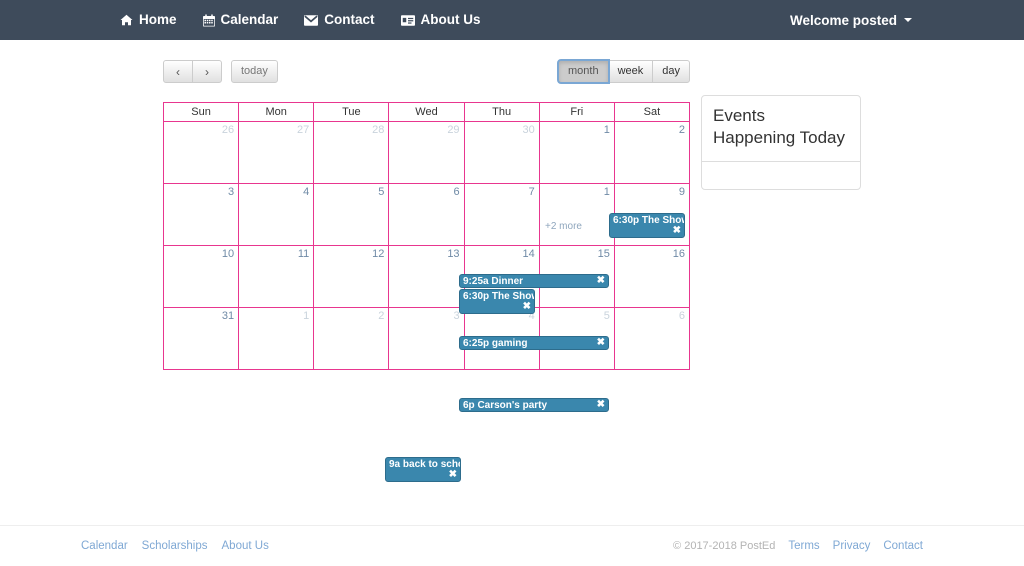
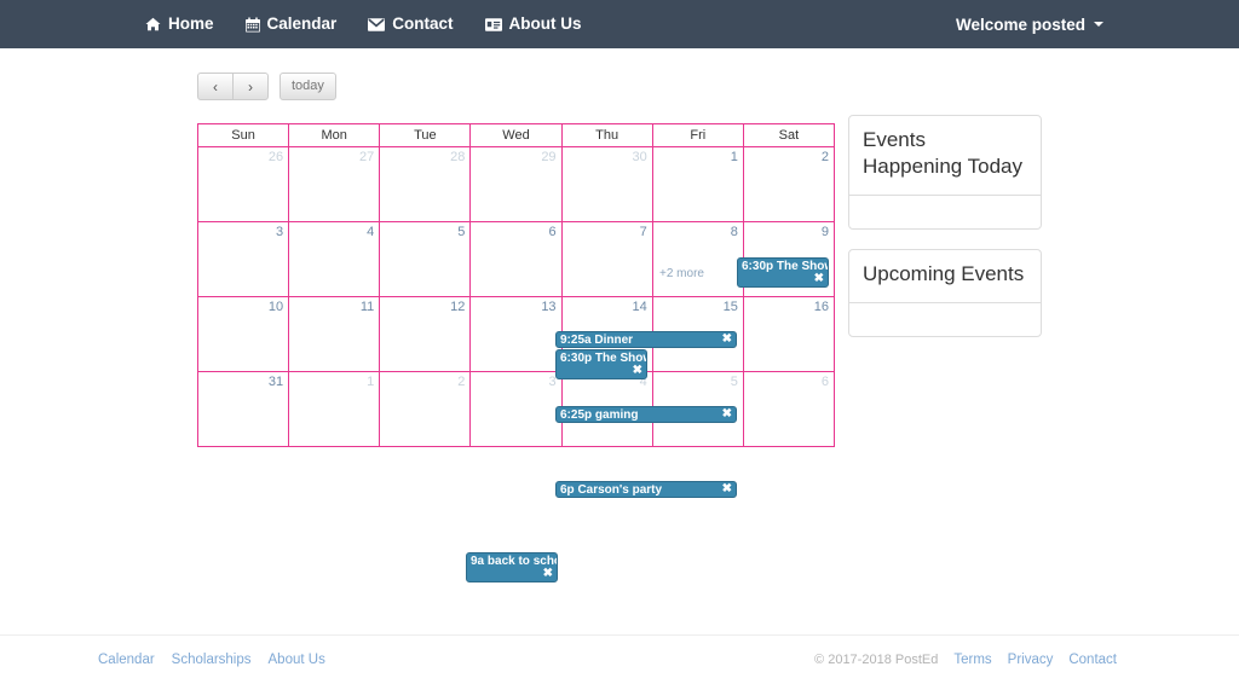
  Home
  Calendar
  Contact
  About Us
  Welcome posted
  ‹
  ›
  today
- month
- week
- day
  Sun	Mon	Tue	Wed	Thu	Fri	Sat
  26	27	28	29	30	1	2
- 3	4	5	6	7	1	9
+ 3	4	5	6	7	8	9
  10	11	12	13	14	15	16
  31	1	2	3	4	5	6
  +2 more
  6:30p The Sho
  ✖
  9:25a Dinner
  ✖
  6:30p The Sho
  ✖
  6:25p gaming
  ✖
  6p Carson's party
  ✖
  9a back to sch
  ✖
  Events Happening Today
+ Upcoming Events
  Calendar
  Scholarships
  About Us
  © 2017-2018 PostEd
  Terms
  Privacy
  Contact
